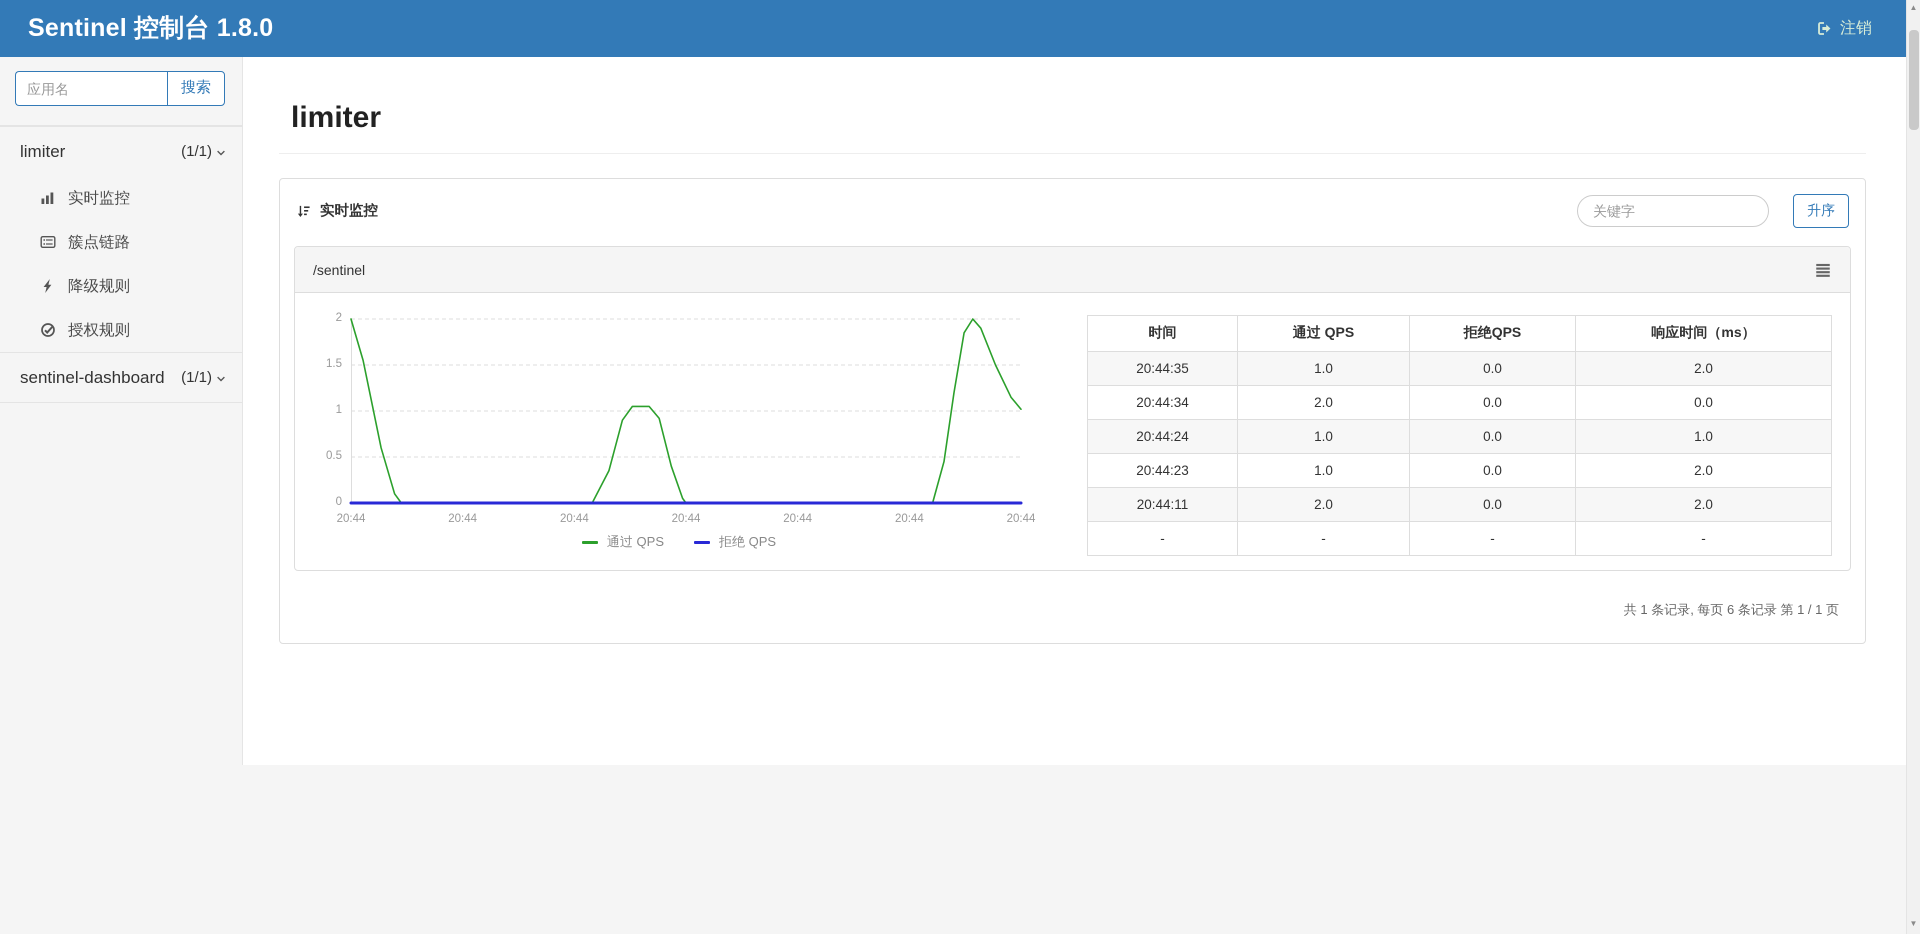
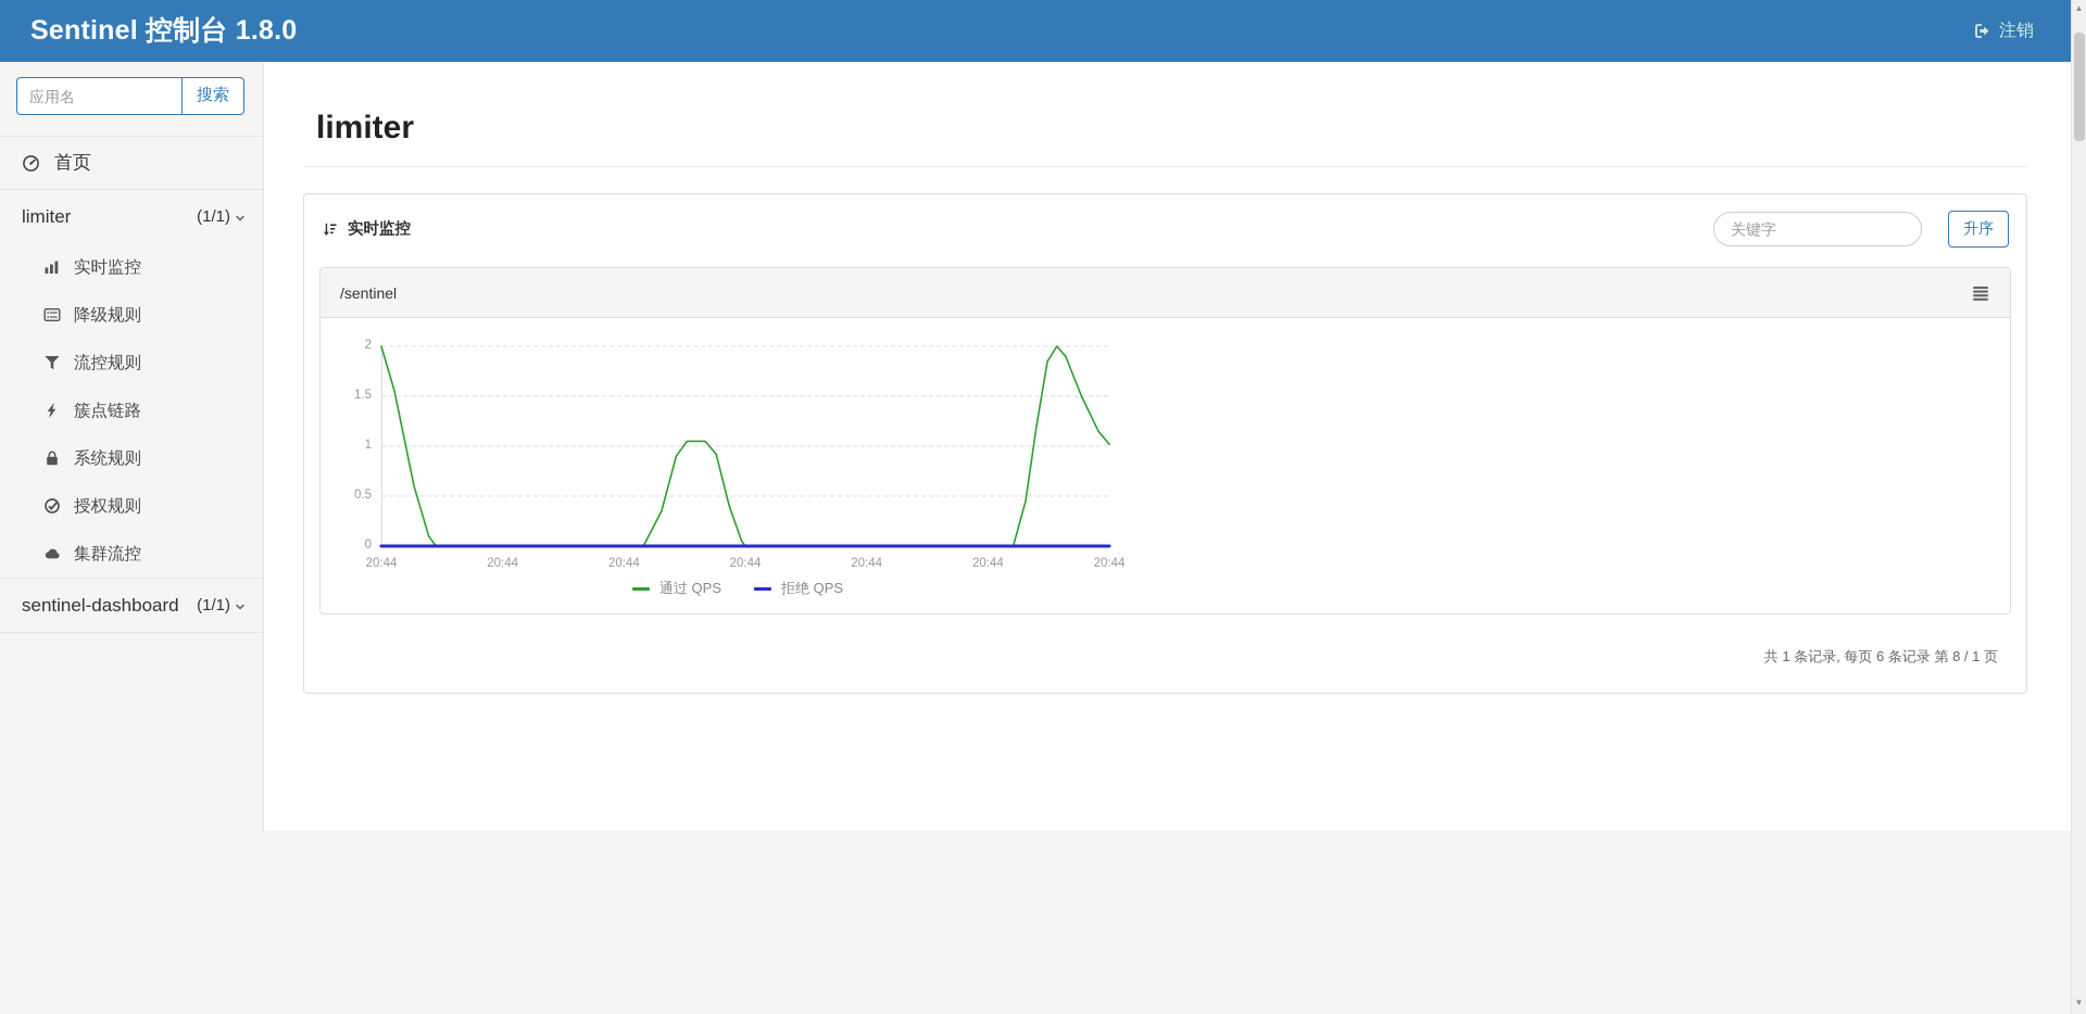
  Sentinel 控制台 1.8.0
  注销
  应用名
  搜索
+ 首页
  limiter
  (1/1)
  实时监控
- 簇点链路
+ 降级规则
+ 流控规则
- 降级规则
+ 簇点链路
+ 系统规则
  授权规则
+ 集群流控
  sentinel-dashboard
  (1/1)
  limiter
  实时监控
  关键字
  升序
  /sentinel
  0
  0.5
  1
  1.5
  2
  20:44
  20:44
  20:44
  20:44
  20:44
  20:44
  20:44
  通过 QPS
  拒绝 QPS
- 时间	通过 QPS	拒绝QPS	响应时间（ms）
- 20:44:35	1.0	0.0	2.0
- 20:44:34	2.0	0.0	0.0
- 20:44:24	1.0	0.0	1.0
- 20:44:23	1.0	0.0	2.0
- 20:44:11	2.0	0.0	2.0
- -	-	-	-
- 共 1 条记录, 每页 6 条记录 第 1 / 1 页
+ 共 1 条记录, 每页 6 条记录 第 8 / 1 页
  ▲
  ▼
